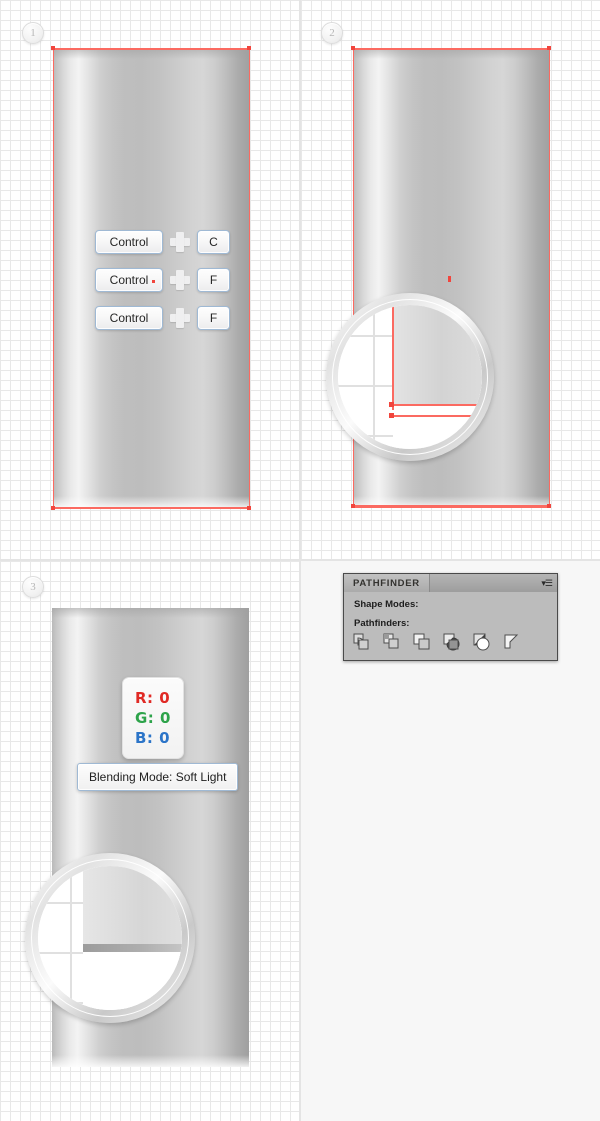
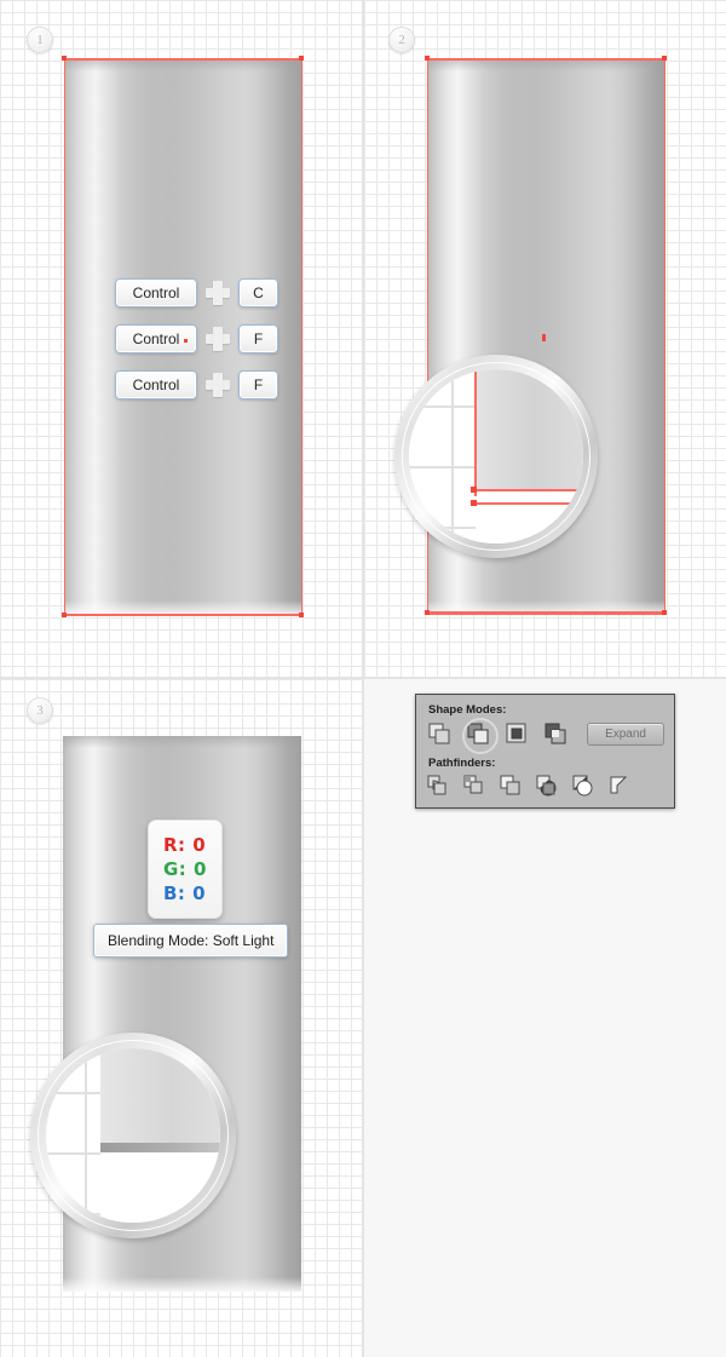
  1
  Control
  C
  Control
  F
  Control
  F
  2
  3
  R: 0
  G: 0
  B: 0
  Blending Mode: Soft Light
- PATHFINDER
- ▾☰
  Shape Modes:
+ Expand
  Pathfinders:
